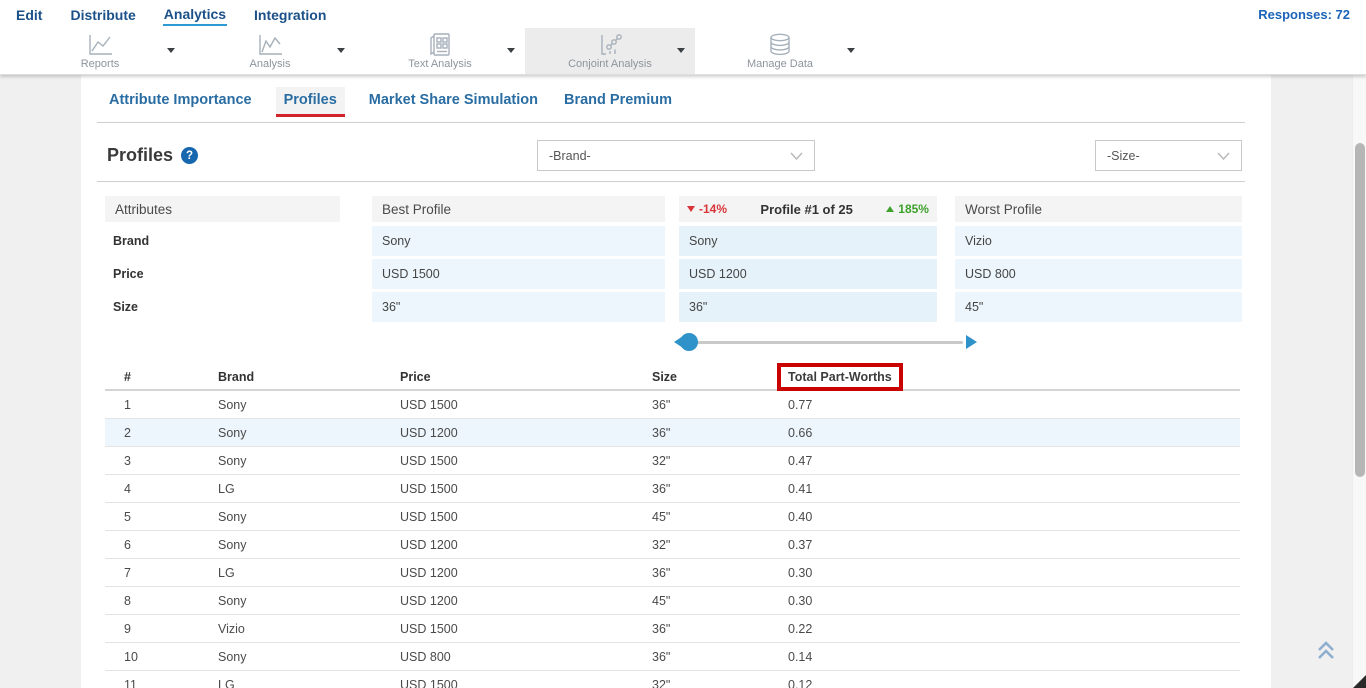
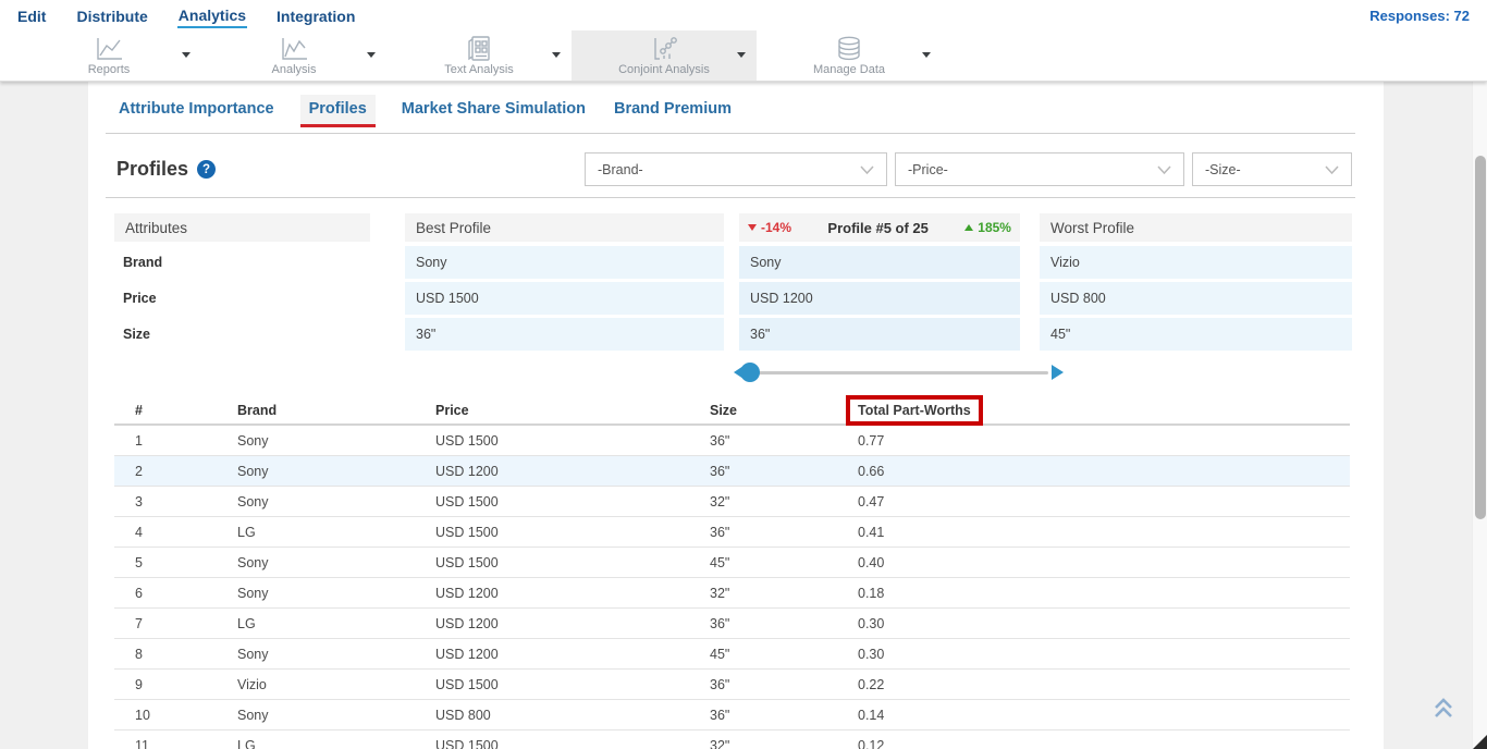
  Edit
  Distribute
  Analytics
  Integration
  Responses: 72
  Reports
  Analysis
  Text Analysis
  Conjoint Analysis
  Manage Data
  Attribute Importance
  Profiles
  Market Share Simulation
  Brand Premium
  Profiles
  ?
  -Brand-
+ -Price-
  -Size-
  Attributes
  Brand
  Price
  Size
  Best Profile
  Sony
  USD 1500
  36"
  -14%
- Profile #1 of 25
+ Profile #5 of 25
  185%
  Sony
  USD 1200
  36"
  Worst Profile
  Vizio
  USD 800
  45"
  #
  Brand
  Price
  Size
  Total Part-Worths
  1
  Sony
  USD 1500
  36"
  0.77
  2
  Sony
  USD 1200
  36"
  0.66
  3
  Sony
  USD 1500
  32"
  0.47
  4
  LG
  USD 1500
  36"
  0.41
  5
  Sony
  USD 1500
  45"
  0.40
  6
  Sony
  USD 1200
  32"
- 0.37
+ 0.18
  7
  LG
  USD 1200
  36"
  0.30
  8
  Sony
  USD 1200
  45"
  0.30
  9
  Vizio
  USD 1500
  36"
  0.22
  10
  Sony
  USD 800
  36"
  0.14
  11
  LG
  USD 1500
  32"
  0.12
